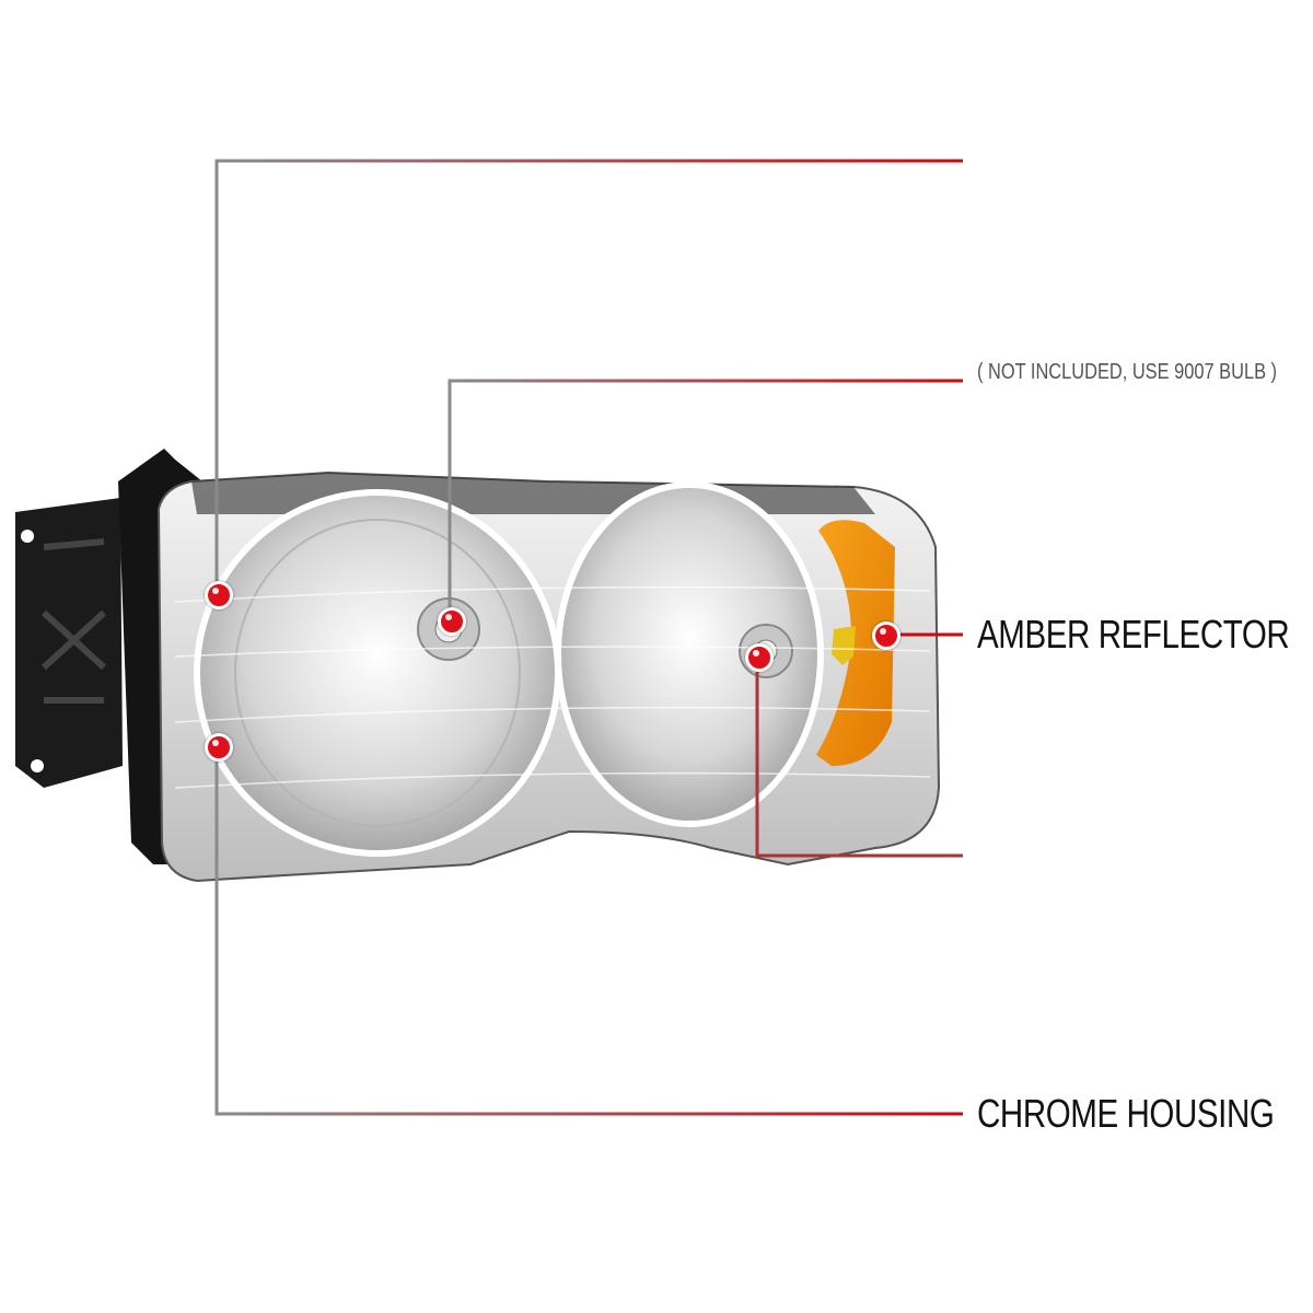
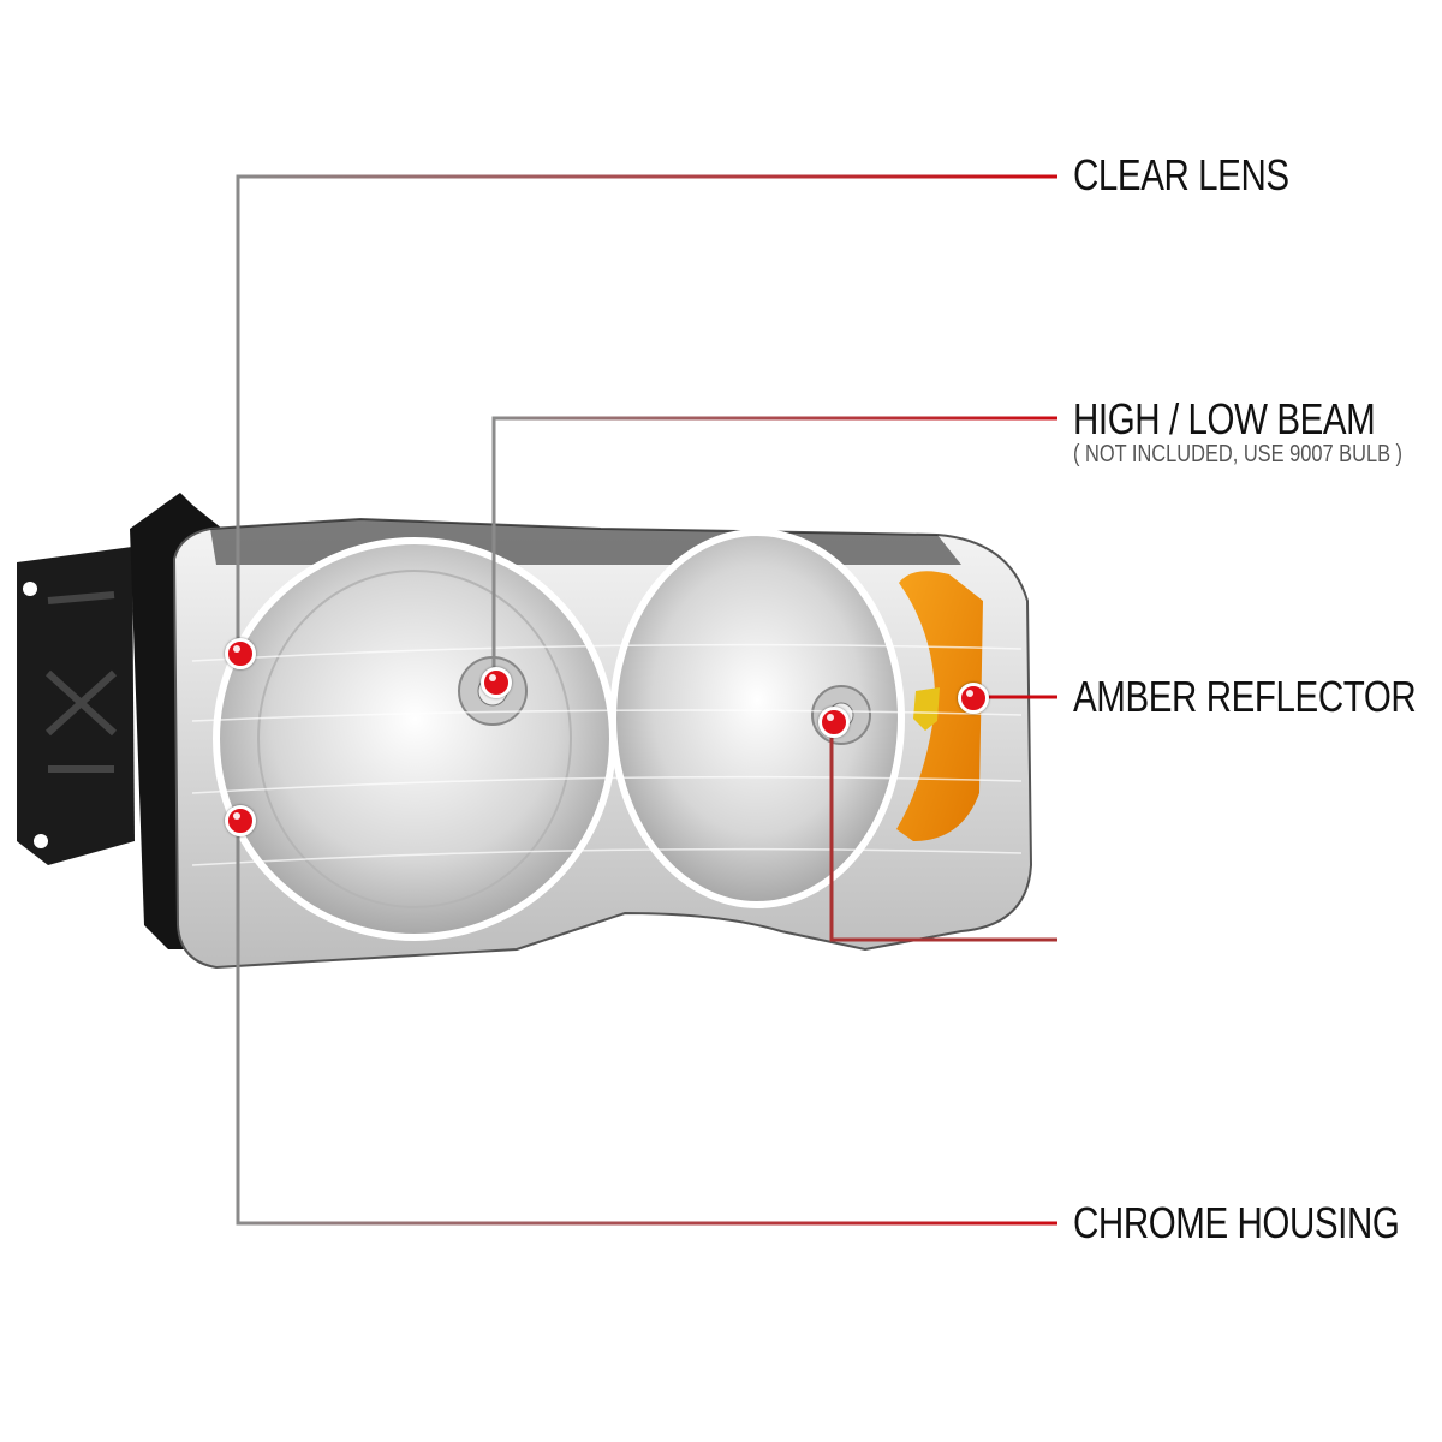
+ CLEAR LENS
+ HIGH / LOW BEAM
  ( NOT INCLUDED, USE 9007 BULB )
  AMBER REFLECTOR
  CHROME HOUSING
